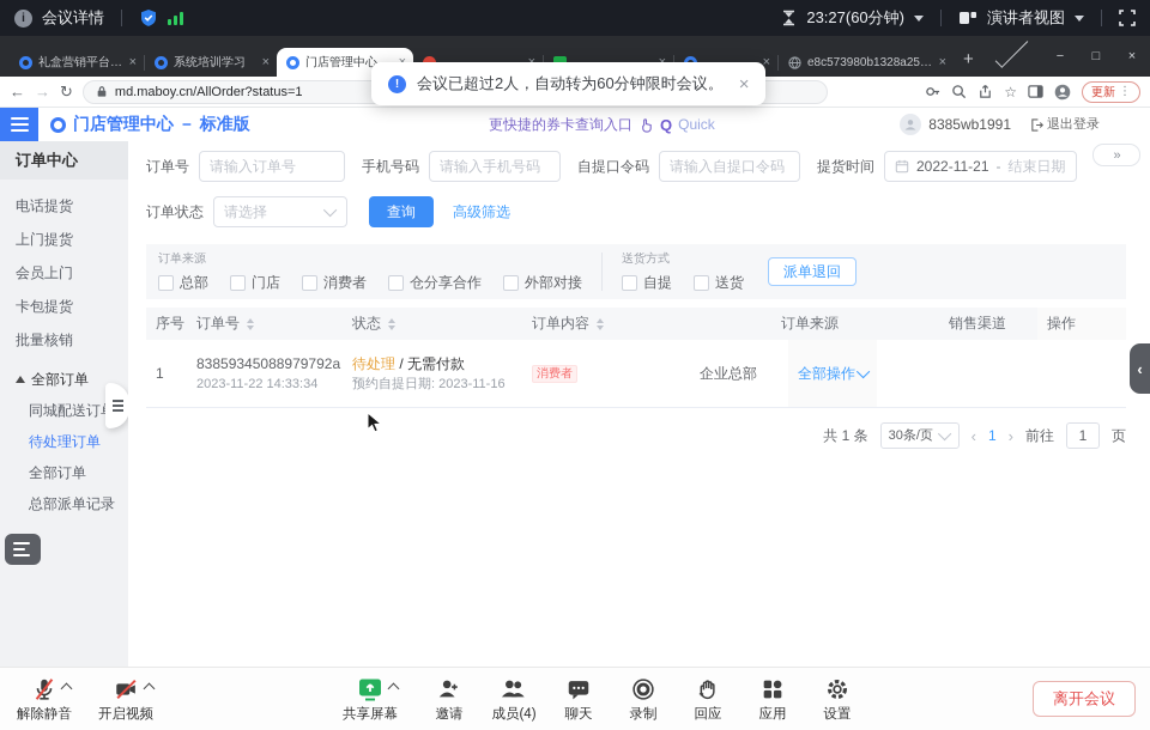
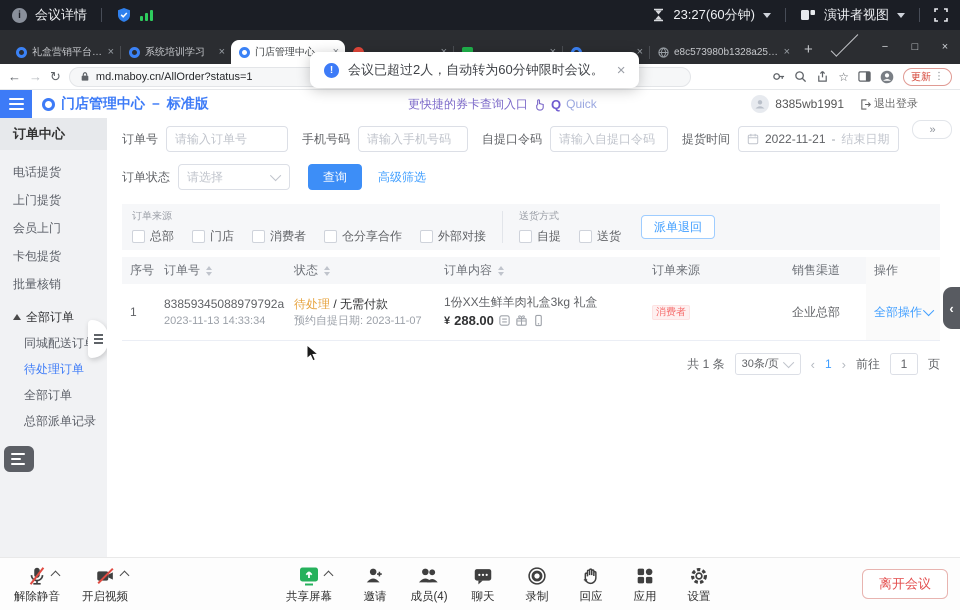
  i
  会议详情
  23:27(60分钟)
  演讲者视图
  礼盒营销平台管
  ×
  系统培训学习
  ×
  门店管理中心
  ×
  e8c573980b1328a258f
  ×
  +
  −
  □
  ×
  ←
  →
  ↻
  md.maboy.cn/AllOrder?status=1
  ☆
  更新
  ⋮
  门店管理中心 － 标准版
  更快捷的券卡查询入口
  Q
  Quick
  8385wb1991
  退出登录
  订单中心
  电话提货
  上门提货
  会员上门
  卡包提货
  批量核销
  全部订单
  同城配送订
  待处理订单
  全部订单
  总部派单记录
  订单号
  请输入订单号
  手机号码
  请输入手机号码
  自提口令码
  请输入自提口令码
  提货时间
  2022-11-21
  -
  结束日期
  订单状态
  请选择
  查询
  高级筛选
  订单来源
  总部
  门店
  消费者
  仓分享合作
  外部对接
  送货方式
  自提
  送货
  派单退回
  序号
  订单号
  状态
  订单内容
  订单来源
  销售渠道
  操作
  1
  83859345088979792a
- 2023-11-22 14:33:34
+ 2023-11-13 14:33:34
  待处理 / 无需付款
- 预约自提日期: 2023-11-16
+ 预约自提日期: 2023-11-07
+ 1份XX生鲜羊肉礼盒3kg 礼盒
+ ¥
+ 288.00
  消费者
  企业总部
  全部操作
  共 1 条
  30条/页
  ‹
  1
  ›
  前往
  1
  页
  »
  ‹
  !
  会议已超过2人，自动转为60分钟限时会议。
  ×
  解除静音
  开启视频
  共享屏幕
  邀请
  成员(4)
  聊天
  录制
  回应
  应用
  设置
  离开会议
